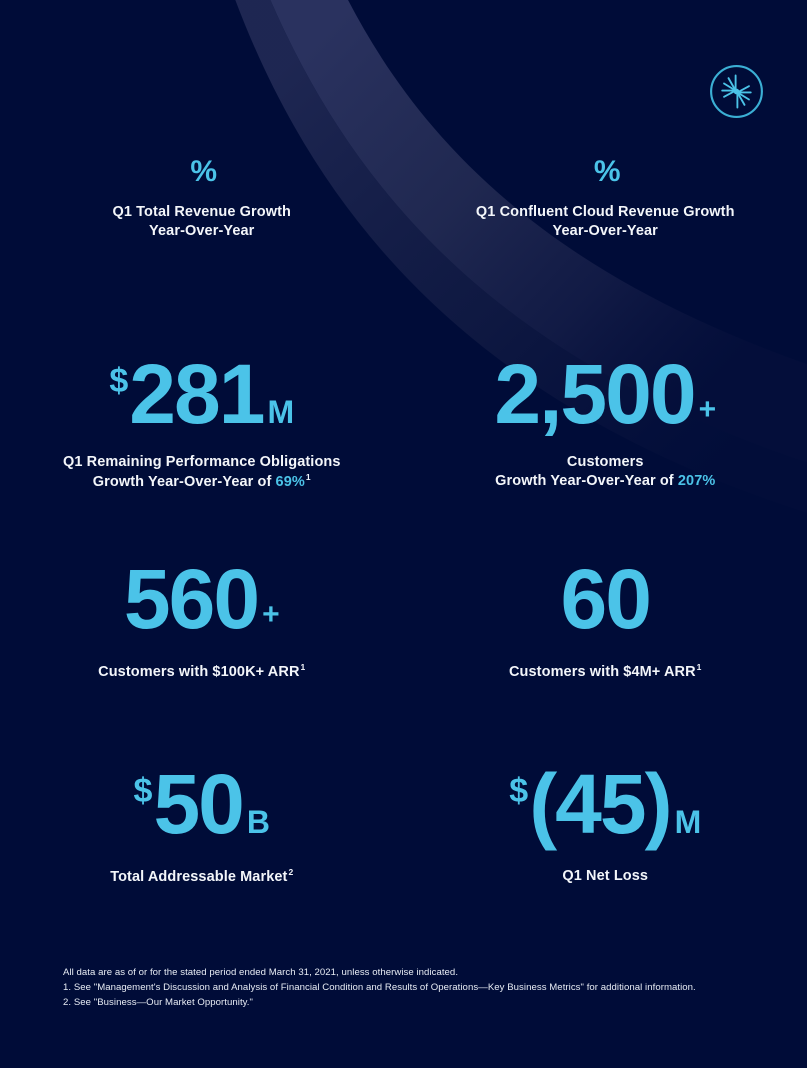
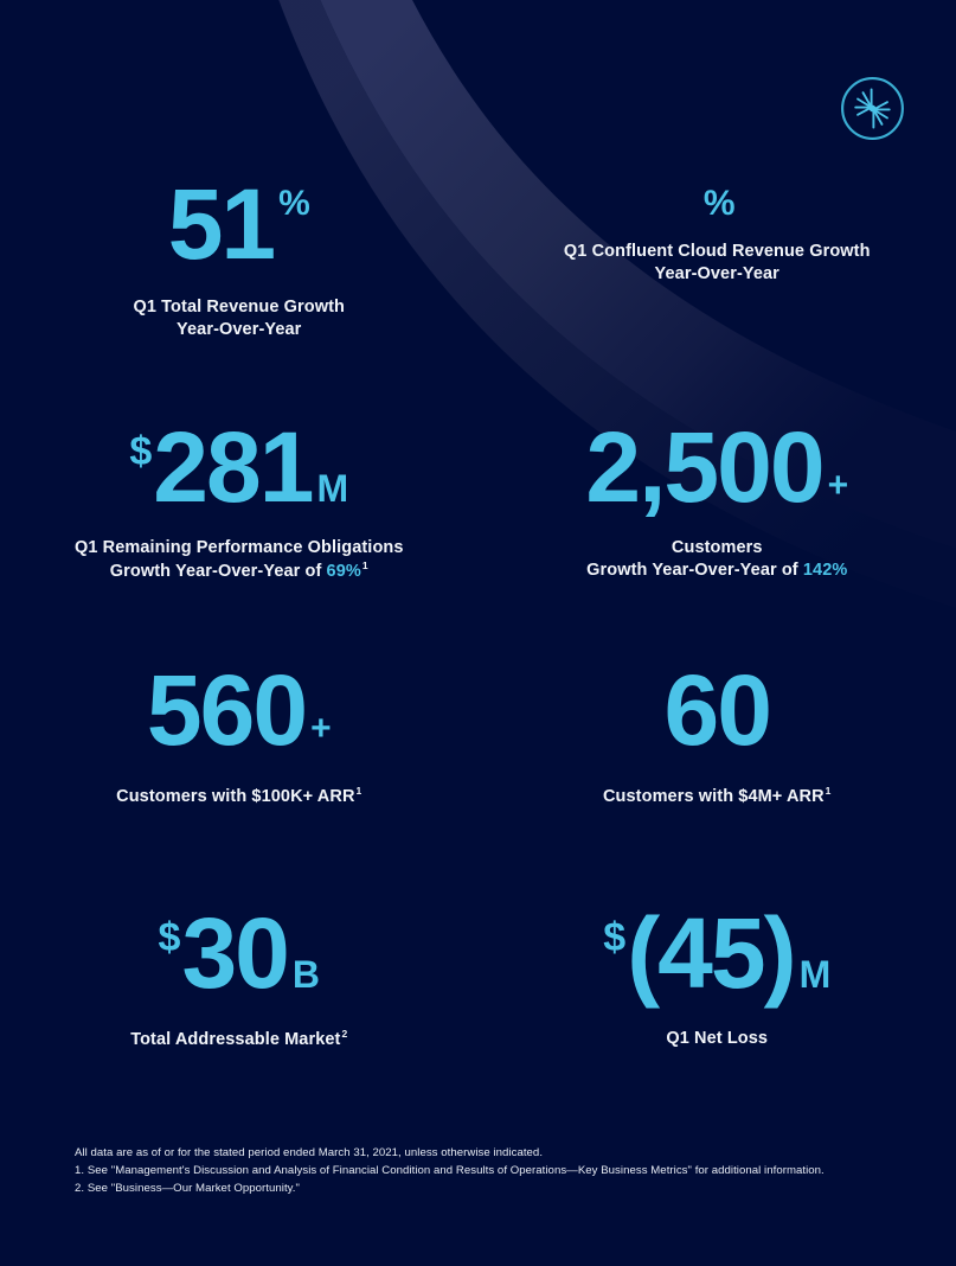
+ 51
  %
  Q1 Total Revenue Growth
  Year-Over-Year
  %
  Q1 Confluent Cloud Revenue Growth
  Year-Over-Year
  $
  281
  M
  Q1 Remaining Performance Obligations
  Growth Year-Over-Year of 69%1
  2,500
  +
  Customers
- Growth Year-Over-Year of 207%
+ Growth Year-Over-Year of 142%
  560
  +
  Customers with $100K+ ARR1
  60
  Customers with $4M+ ARR1
  $
- 50
+ 30
  B
  Total Addressable Market2
  $
  (45)
  M
  Q1 Net Loss
  All data are as of or for the stated period ended March 31, 2021, unless otherwise indicated.
  1. See "Management's Discussion and Analysis of Financial Condition and Results of Operations—Key Business Metrics" for additional information.
  2. See "Business—Our Market Opportunity."
